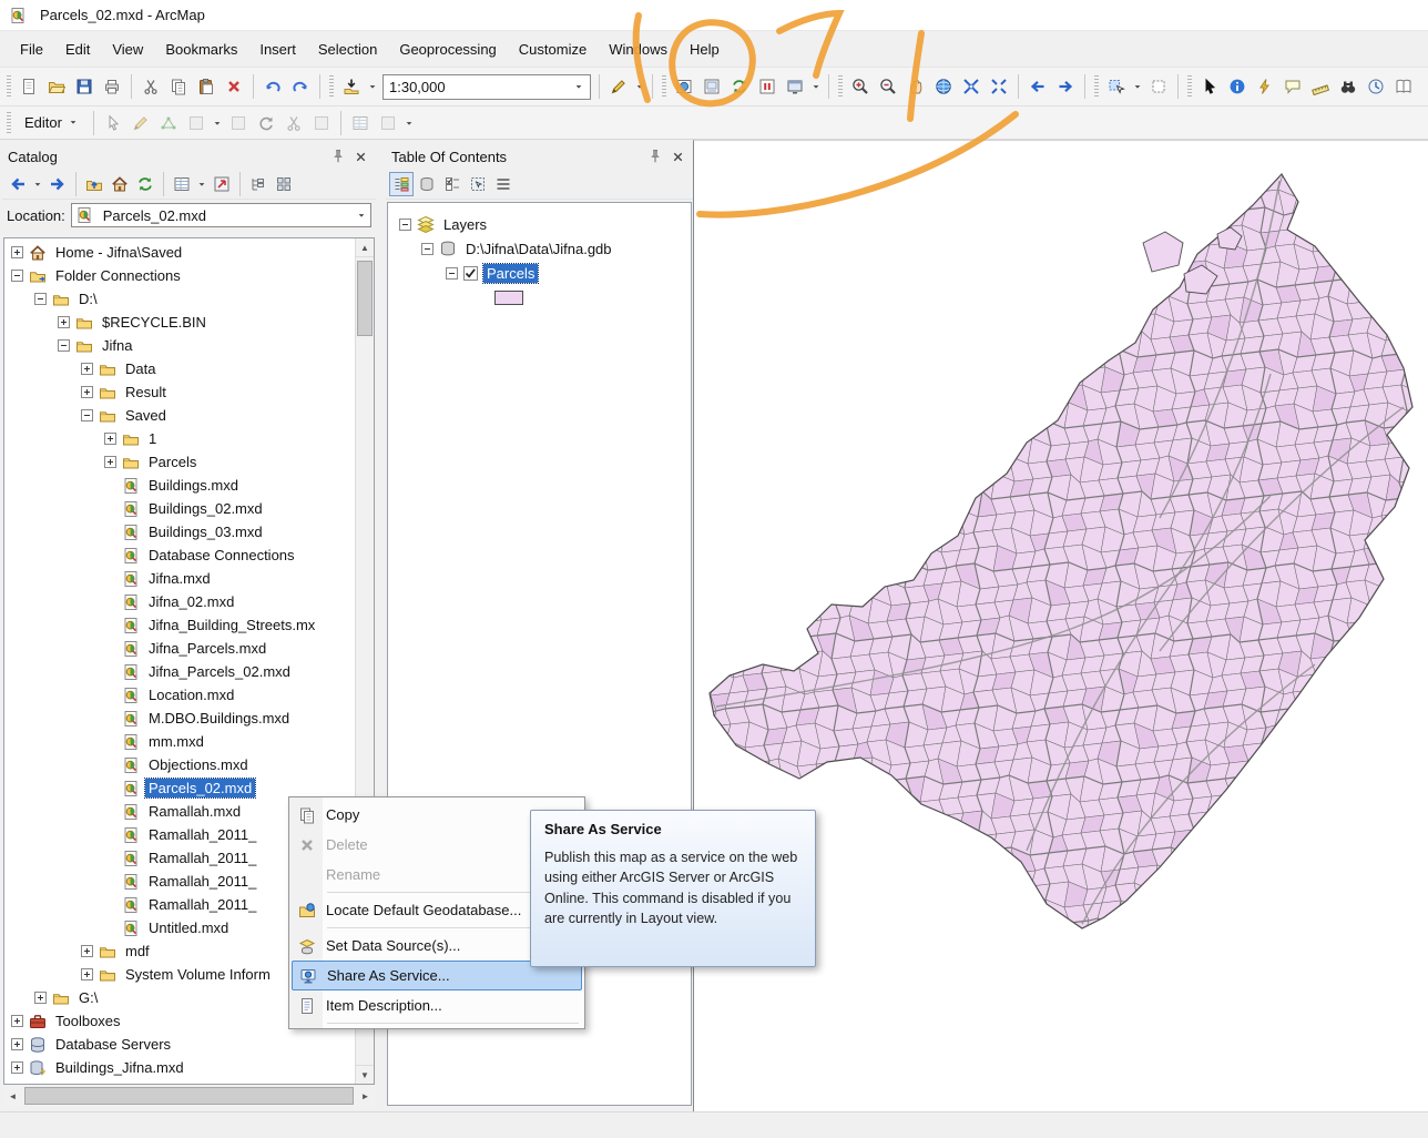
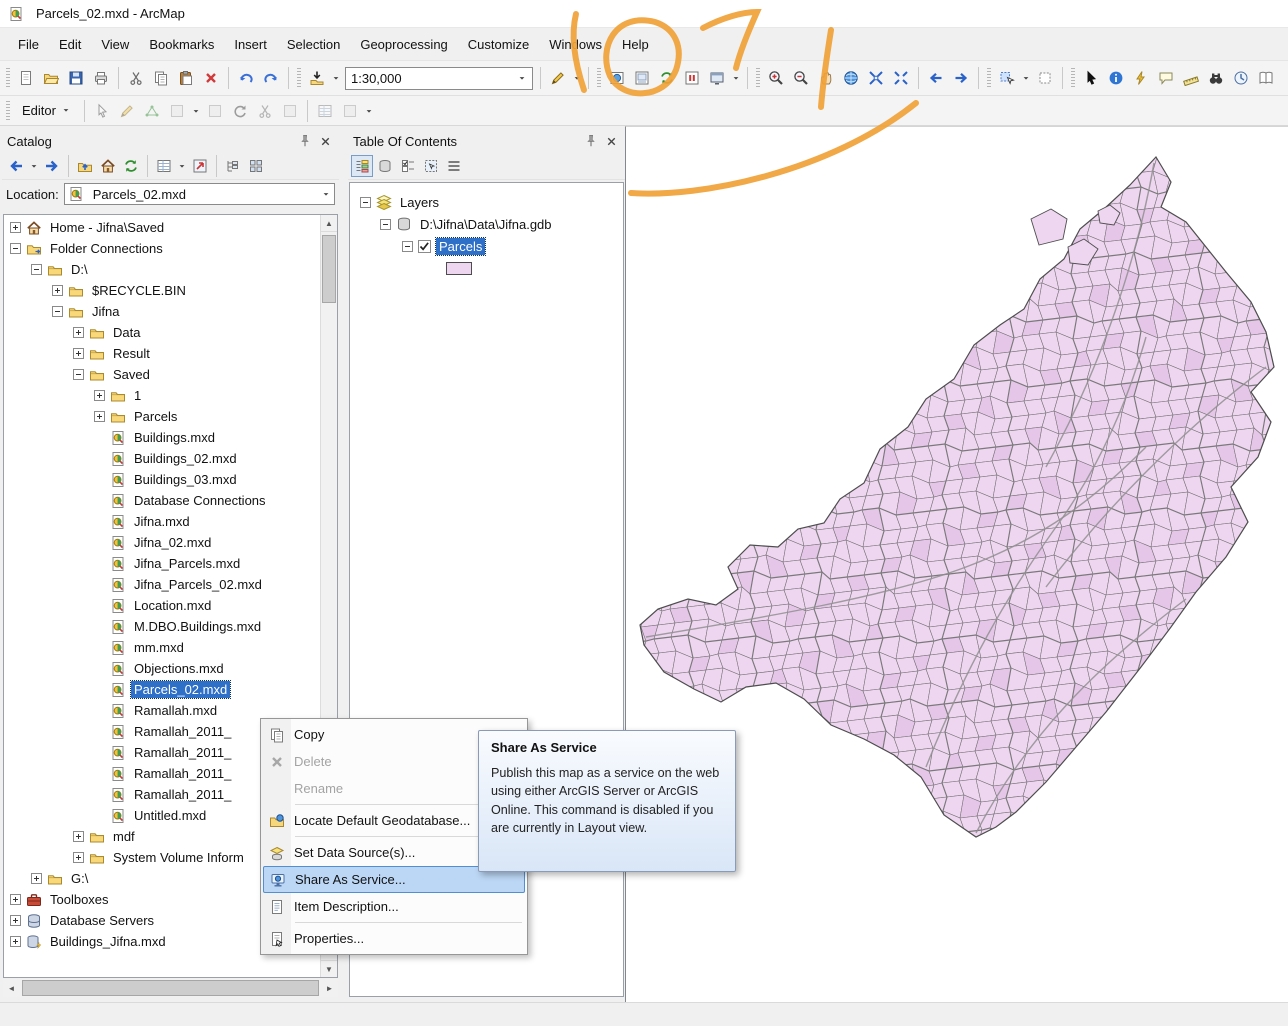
  Parcels_02.mxd - ArcMap
  File
  Edit
  View
  Bookmarks
  Insert
  Selection
  Geoprocessing
  Customize
  Winows
  Help
  1:30,000
  Editor
  Catalog
  Location:
  Parcels_02.mxd
  Home - Jifna\Saved
  Folder Connections
  D:\
  $RECYCLE.BIN
  Jifna
  Data
  Result
  Saved
  1
  Parcels
  Buildings.mxd
  Buildings_02.mxd
  Buildings_03.mxd
  Database Connections
  Jifna.mxd
  Jifna_02.mxd
- Jifna_Building_Streets.mx
  Jifna_Parcels.mxd
  Jifna_Parcels_02.mxd
  Location.mxd
  M.DBO.Buildings.mxd
  mm.mxd
  Objections.mxd
  Parcels_02.mxd
  Ramallah.mxd
  Ramallah_2011_
  Ramallah_2011_
  Ramallah_2011_
  Ramallah_2011_
  Untitled.mxd
  mdf
  System Volume Inform
  G:\
  Toolboxes
  Database Servers
  Buildings_Jifna.mxd
  ▲
  ▼
  ◄
  ►
  Table Of Contents
  Layers
  D:\Jifna\Data\Jifna.gdb
  Parcels
  Copy
  Delete
  Rename
  Locate Default Geodatabase...
  Set Data Source(s)...
  Share As Service...
  Item Description...
+ Properties...
  Share As Service
  Publish this map as a service on the web using either ArcGIS Server or ArcGIS Online. This command is disabled if you are currently in Layout view.
